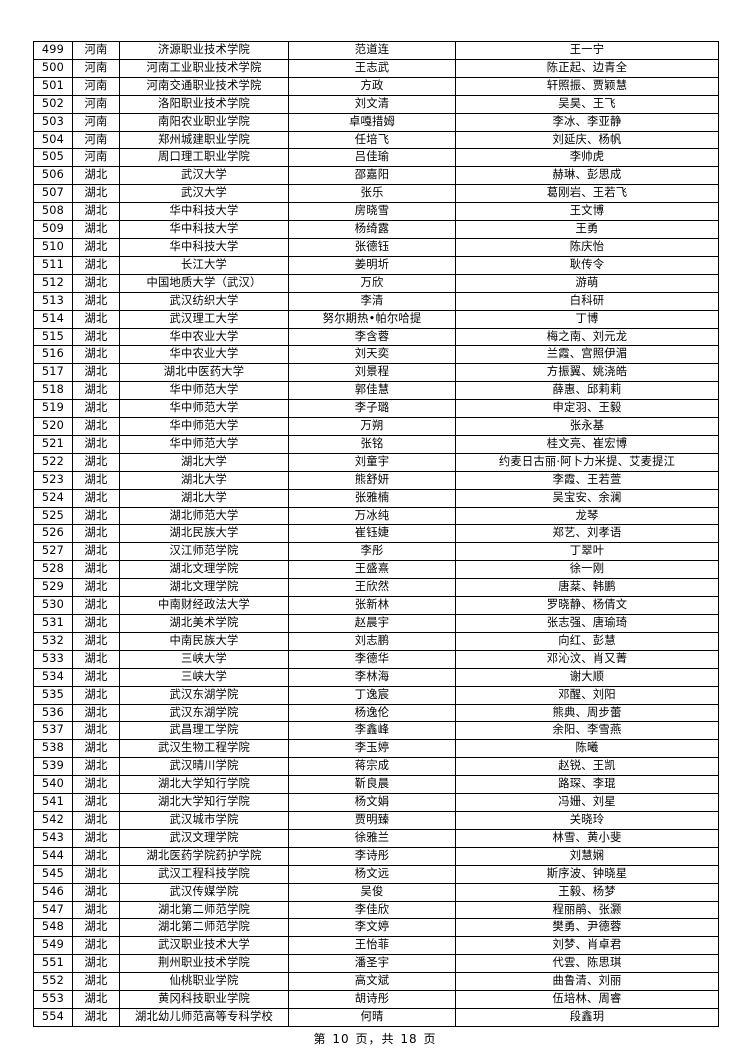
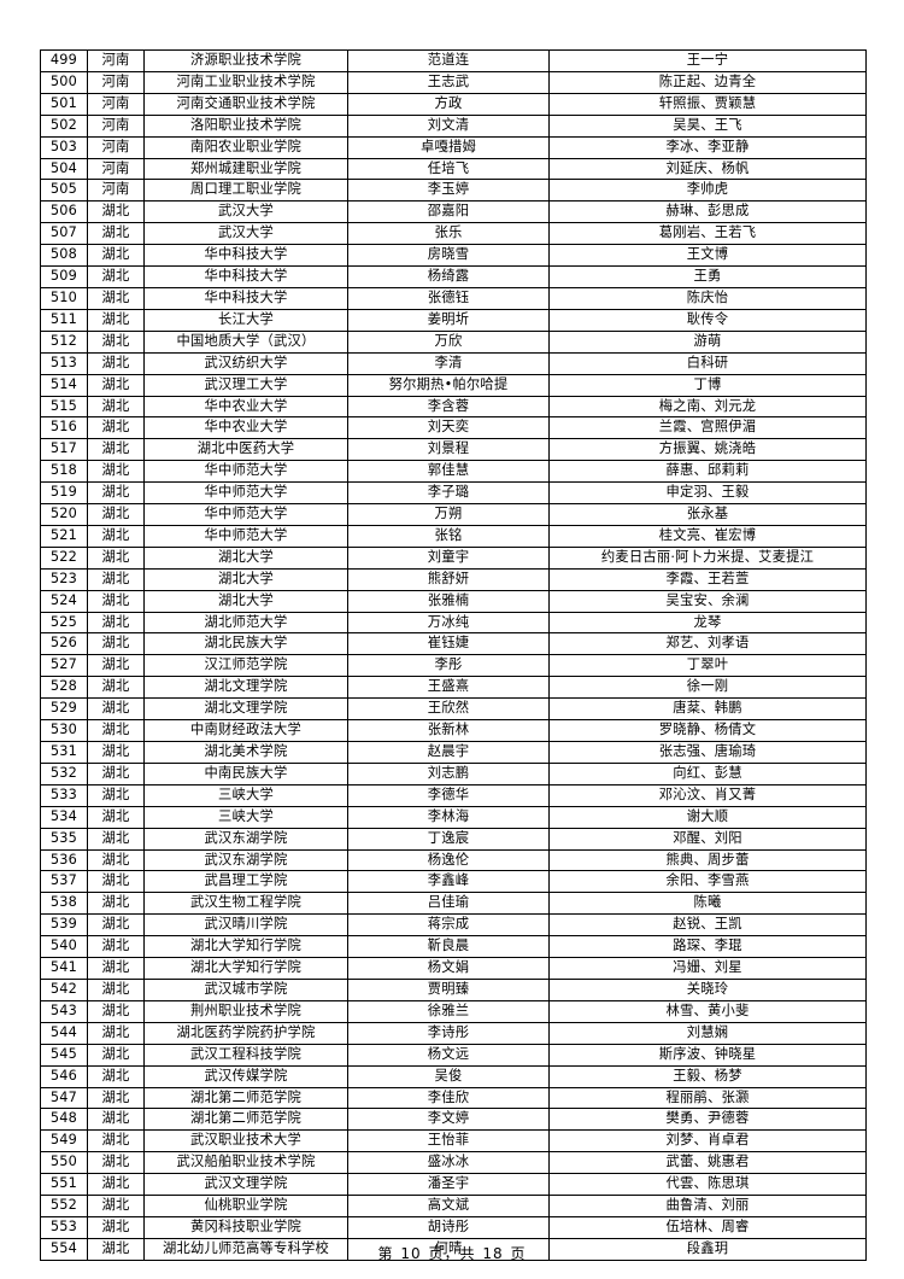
  499	河南	济源职业技术学院	范道连	王一宁
  500	河南	河南工业职业技术学院	王志武	陈正起、边青全
  501	河南	河南交通职业技术学院	方政	轩照振、贾颖慧
  502	河南	洛阳职业技术学院	刘文清	吴昊、王飞
  503	河南	南阳农业职业学院	卓嘎措姆	李冰、李亚静
  504	河南	郑州城建职业学院	任培飞	刘延庆、杨帆
- 505	河南	周口理工职业学院	吕佳瑜	李帅虎
+ 505	河南	周口理工职业学院	李玉婷	李帅虎
  506	湖北	武汉大学	邵嘉阳	赫琳、彭思成
  507	湖北	武汉大学	张乐	葛刚岩、王若飞
  508	湖北	华中科技大学	房晓雪	王文博
  509	湖北	华中科技大学	杨绮露	王勇
  510	湖北	华中科技大学	张德钰	陈庆怡
  511	湖北	长江大学	姜明圻	耿传令
  512	湖北	中国地质大学（武汉）	万欣	游萌
  513	湖北	武汉纺织大学	李清	白科研
  514	湖北	武汉理工大学	努尔期热•帕尔哈提	丁博
  515	湖北	华中农业大学	李含蓉	梅之南、刘元龙
  516	湖北	华中农业大学	刘天奕	兰霞、宫照伊湄
  517	湖北	湖北中医药大学	刘景程	方振翼、姚浇皓
  518	湖北	华中师范大学	郭佳慧	薛惠、邱莉莉
  519	湖北	华中师范大学	李子璐	申定羽、王毅
  520	湖北	华中师范大学	万朔	张永基
  521	湖北	华中师范大学	张铭	桂文亮、崔宏博
  522	湖北	湖北大学	刘童宇	约麦日古丽·阿卜力米提、艾麦提江
  523	湖北	湖北大学	熊舒妍	李霞、王若萱
  524	湖北	湖北大学	张雅楠	吴宝安、余澜
  525	湖北	湖北师范大学	万冰纯	龙琴
  526	湖北	湖北民族大学	崔钰婕	郑艺、刘孝语
  527	湖北	汉江师范学院	李彤	丁翠叶
  528	湖北	湖北文理学院	王盛熹	徐一刚
  529	湖北	湖北文理学院	王欣然	唐棻、韩鹏
  530	湖北	中南财经政法大学	张新林	罗晓静、杨倩文
  531	湖北	湖北美术学院	赵晨宇	张志强、唐瑜琦
  532	湖北	中南民族大学	刘志鹏	向红、彭慧
  533	湖北	三峡大学	李德华	邓沁汶、肖又菁
  534	湖北	三峡大学	李林海	谢大顺
  535	湖北	武汉东湖学院	丁逸宸	邓醒、刘阳
  536	湖北	武汉东湖学院	杨逸伦	熊典、周步蕾
  537	湖北	武昌理工学院	李鑫峰	余阳、李雪燕
- 538	湖北	武汉生物工程学院	李玉婷	陈曦
+ 538	湖北	武汉生物工程学院	吕佳瑜	陈曦
  539	湖北	武汉晴川学院	蒋宗成	赵锐、王凯
  540	湖北	湖北大学知行学院	靳良晨	路琛、李琨
  541	湖北	湖北大学知行学院	杨文娟	冯姗、刘星
  542	湖北	武汉城市学院	贾明臻	关晓玲
- 543	湖北	武汉文理学院	徐雅兰	林雪、黄小斐
+ 543	湖北	荆州职业技术学院	徐雅兰	林雪、黄小斐
  544	湖北	湖北医药学院药护学院	李诗彤	刘慧娴
  545	湖北	武汉工程科技学院	杨文远	斯序波、钟晓星
  546	湖北	武汉传媒学院	吴俊	王毅、杨梦
  547	湖北	湖北第二师范学院	李佳欣	程丽鹃、张灏
  548	湖北	湖北第二师范学院	李文婷	樊勇、尹德蓉
  549	湖北	武汉职业技术大学	王怡菲	刘梦、肖卓君
+ 550	湖北	武汉船舶职业技术学院	盛冰冰	武蕾、姚惠君
- 551	湖北	荆州职业技术学院	潘圣宇	代雲、陈思琪
+ 551	湖北	武汉文理学院	潘圣宇	代雲、陈思琪
  552	湖北	仙桃职业学院	高文斌	曲鲁清、刘丽
  553	湖北	黄冈科技职业学院	胡诗彤	伍培林、周睿
  554	湖北	湖北幼儿师范高等专科学校	何晴	段鑫玥
  第 10 页，共 18 页
